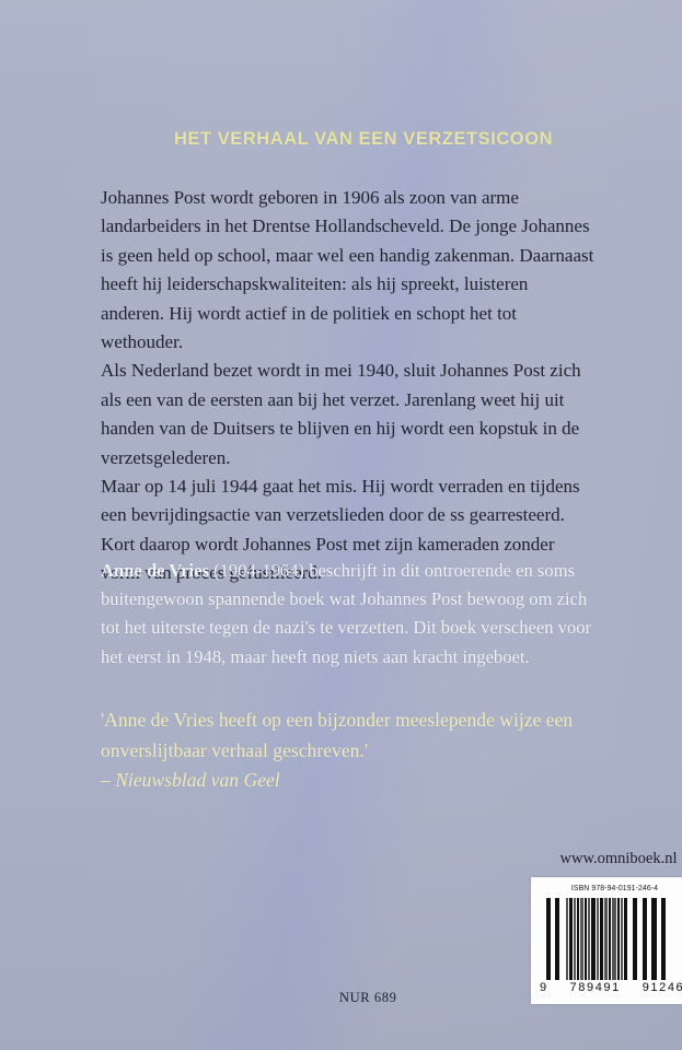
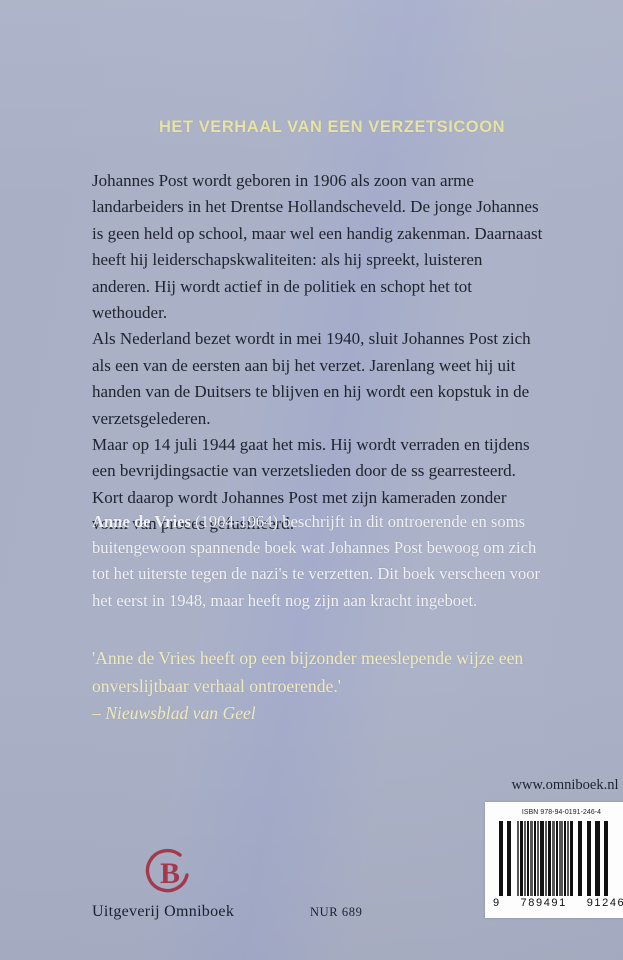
  HET VERHAAL VAN EEN VERZETSICOON
  Johannes Post wordt geboren in 1906 als zoon van arme landarbeiders in het Drentse Hollandscheveld. De jonge Johannes is geen held op school, maar wel een handig zakenman. Daarnaast heeft hij leiderschapskwaliteiten: als hij spreekt, luisteren anderen. Hij wordt actief in de politiek en schopt het tot wethouder.
  Als Nederland bezet wordt in mei 1940, sluit Johannes Post zich als een van de eersten aan bij het verzet. Jarenlang weet hij uit handen van de Duitsers te blijven en hij wordt een kopstuk in de verzetsgelederen.
  Maar op 14 juli 1944 gaat het mis. Hij wordt verraden en tijdens een bevrijdingsactie van verzetslieden door de ss gearresteerd. Kort daarop wordt Johannes Post met zijn kameraden zonder vorm van proces gefusilleerd.
- Anne de Vries (1904-1964) beschrijft in dit ontroerende en soms buitengewoon spannende boek wat Johannes Post bewoog om zich tot het uiterste tegen de nazi's te verzetten. Dit boek verscheen voor het eerst in 1948, maar heeft nog niets aan kracht ingeboet.
+ Anne de Vries (1904-1964) beschrijft in dit ontroerende en soms buitengewoon spannende boek wat Johannes Post bewoog om zich tot het uiterste tegen de nazi's te verzetten. Dit boek verscheen voor het eerst in 1948, maar heeft nog zijn aan kracht ingeboet.
- 'Anne de Vries heeft op een bijzonder meeslepende wijze een onverslijtbaar verhaal geschreven.'
+ 'Anne de Vries heeft op een bijzonder meeslepende wijze een onverslijtbaar verhaal ontroerende.'
  – Nieuwsblad van Geel
  www.omniboek.nl
  ISBN 978-94-0191-246-4
  9
  789491
  91246
+ B
+ Uitgeverij Omniboek
  NUR 689
